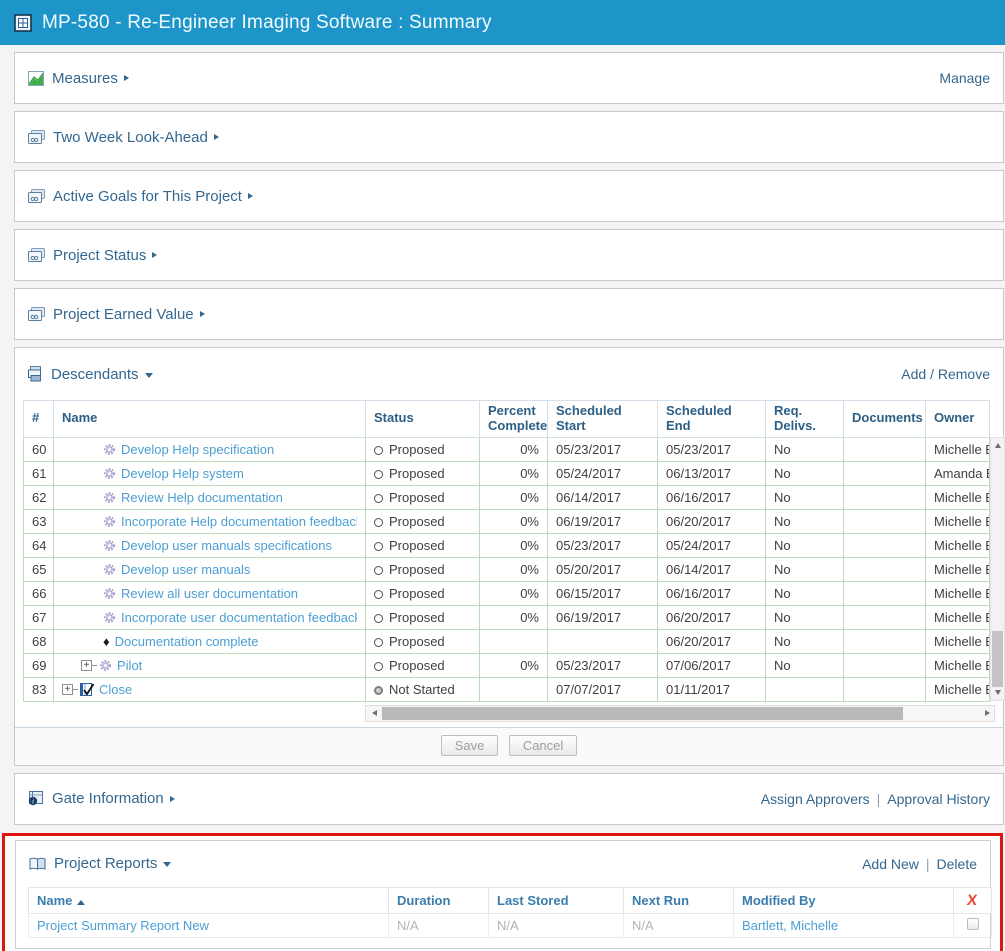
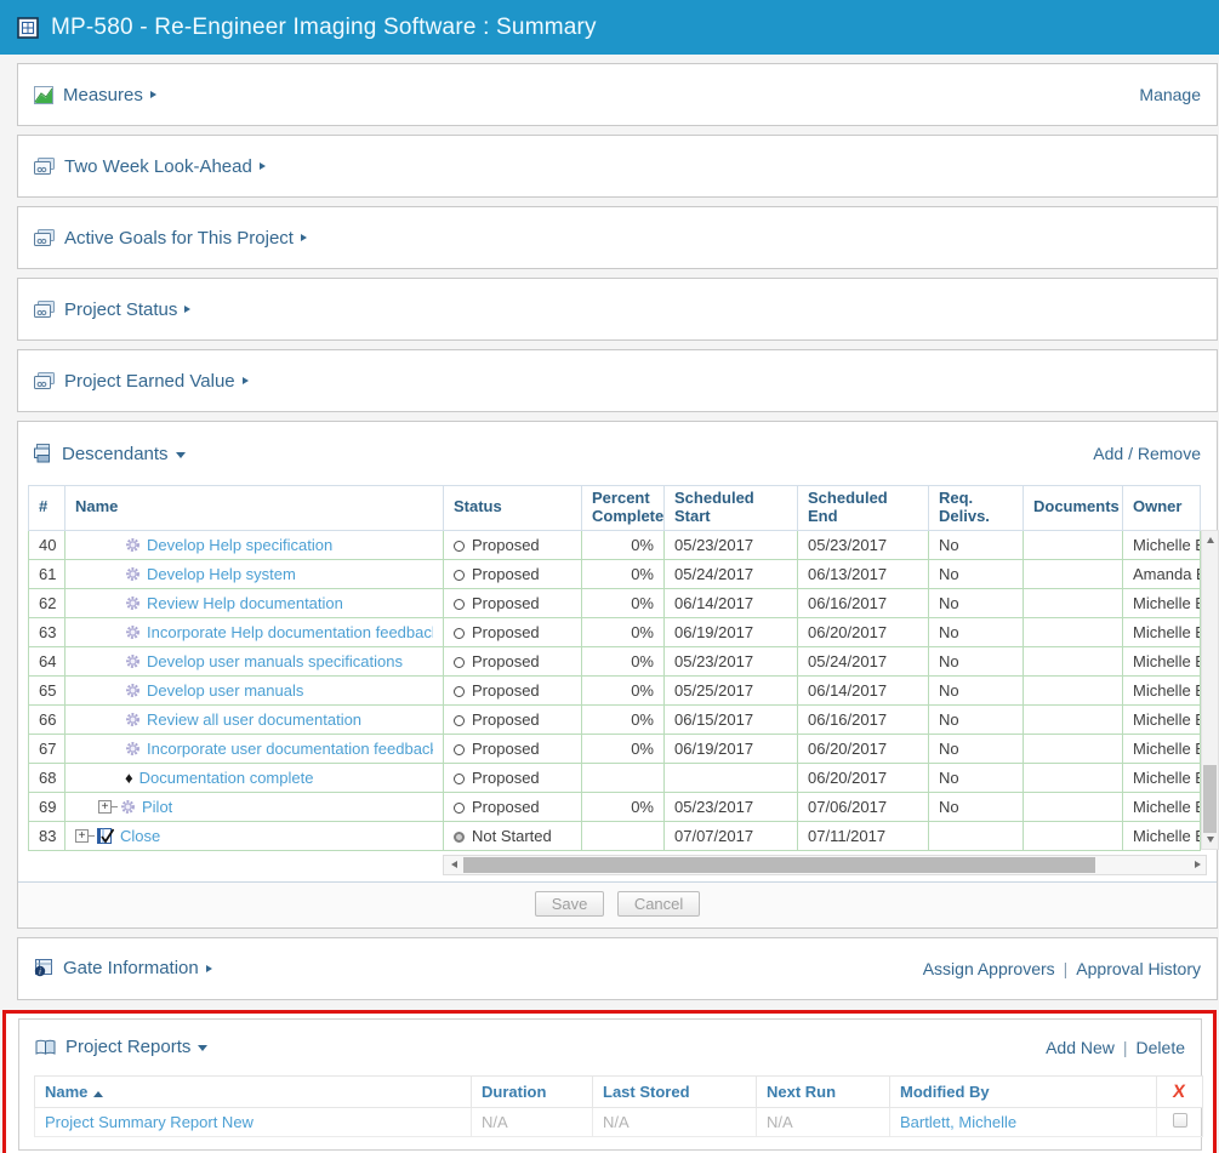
  MP-580 - Re-Engineer Imaging Software : Summary
  Measures
  Manage
  Two Week Look-Ahead
  Active Goals for This Project
  Project Status
  Project Earned Value
  Descendants
  Add / Remove
  #	Name	Status	Percent Complete	Scheduled Start	Scheduled End	Req. Delivs.	Documents	Owner
- 60	Develop Help specification	Proposed	0%	05/23/2017	05/23/2017	No		Michelle
+ 40	Develop Help specification	Proposed	0%	05/23/2017	05/23/2017	No		Michelle
  61	Develop Help system	Proposed	0%	05/24/2017	06/13/2017	No		Amanda
  62	Review Help documentation	Proposed	0%	06/14/2017	06/16/2017	No		Michelle
  63	Incorporate Help documentation feedbac	Proposed	0%	06/19/2017	06/20/2017	No		Michelle
  64	Develop user manuals specifications	Proposed	0%	05/23/2017	05/24/2017	No		Michelle
- 65	Develop user manuals	Proposed	0%	05/20/2017	06/14/2017	No		Michelle
+ 65	Develop user manuals	Proposed	0%	05/25/2017	06/14/2017	No		Michelle
  66	Review all user documentation	Proposed	0%	06/15/2017	06/16/2017	No		Michelle
  67	Incorporate user documentation feedbac	Proposed	0%	06/19/2017	06/20/2017	No		Michelle
  68	♦ Documentation complete	Proposed			06/20/2017	No		Michelle
  69	+ Pilot	Proposed	0%	05/23/2017	07/06/2017	No		Michelle
- 83	+ Close	Not Started		07/07/2017	01/11/2017			Michelle
+ 83	+ Close	Not Started		07/07/2017	07/11/2017			Michelle
  Save Cancel
  i
  Gate Information
  Assign Approvers
  |
  Approval History
  Project Reports
  Add New
  |
  Delete
  Project Summary Report New	N/A	N/A	N/A	Bartlett, Michelle
